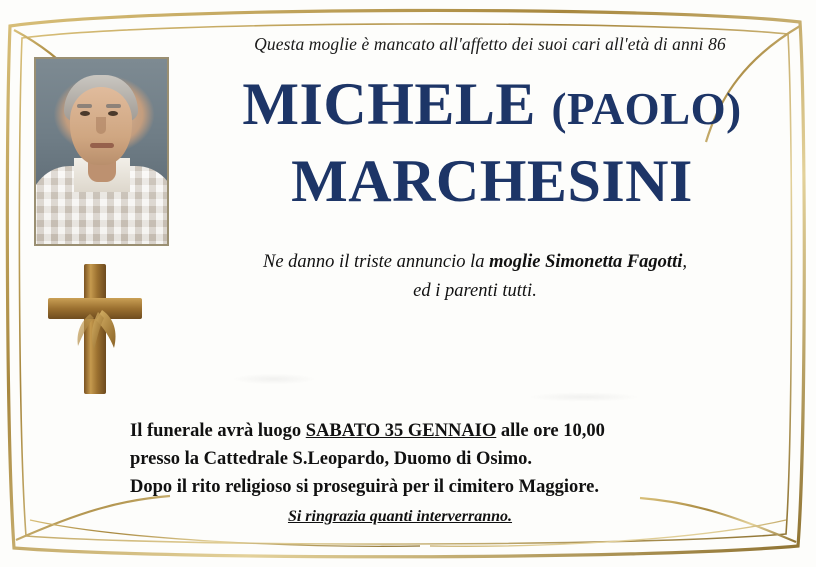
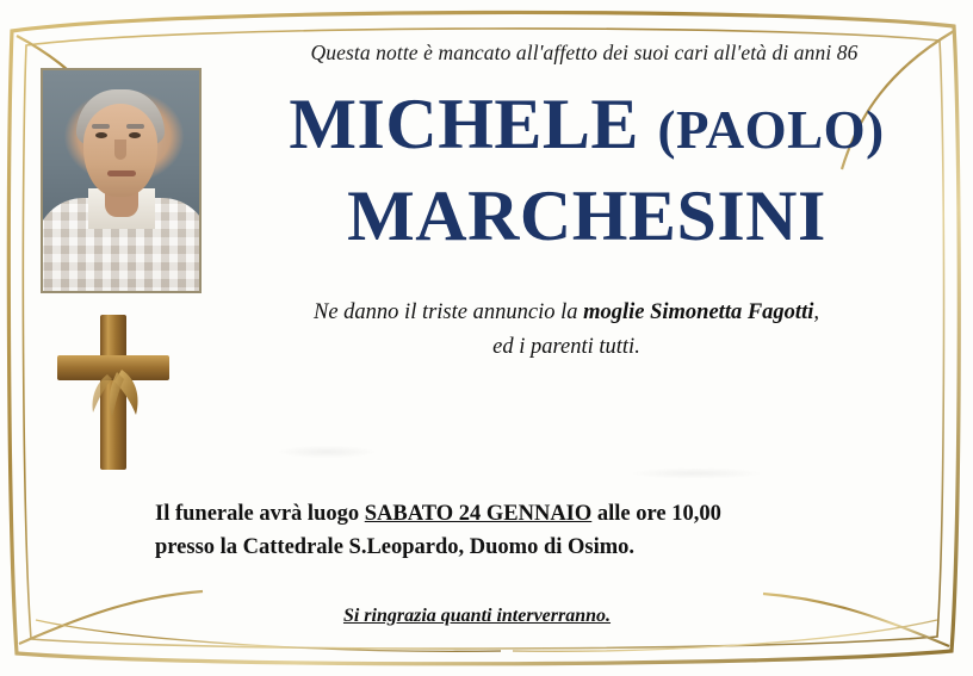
- Questa moglie è mancato all'affetto dei suoi cari all'età di anni 86
+ Questa notte è mancato all'affetto dei suoi cari all'età di anni 86
  MICHELE (PAOLO)
  MARCHESINI
  Ne danno il triste annuncio la moglie Simonetta Fagotti,
  ed i parenti tutti.
- Il funerale avrà luogo SABATO 35 GENNAIO alle ore 10,00
+ Il funerale avrà luogo SABATO 24 GENNAIO alle ore 10,00
  presso la Cattedrale S.Leopardo, Duomo di Osimo.
- Dopo il rito religioso si proseguirà per il cimitero Maggiore.
  Si ringrazia quanti interverranno.
